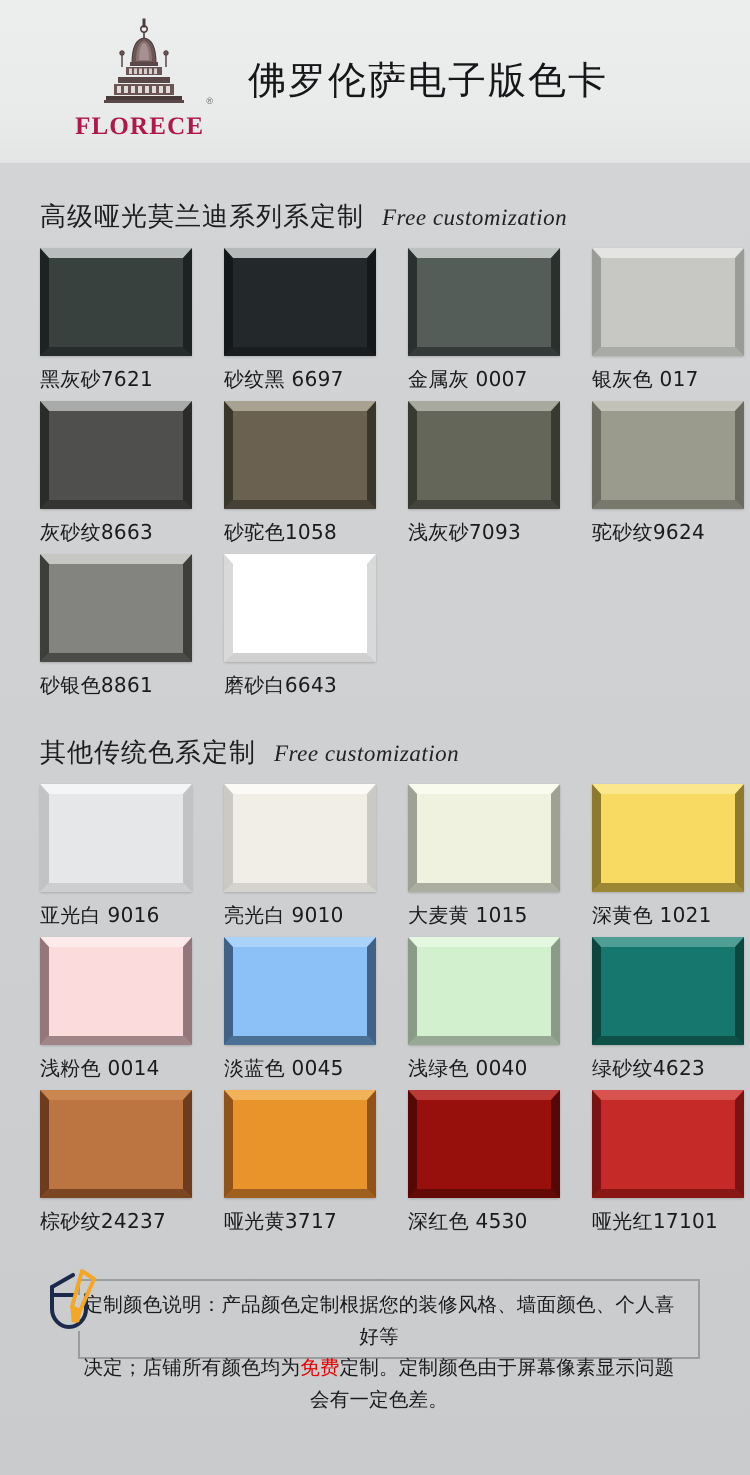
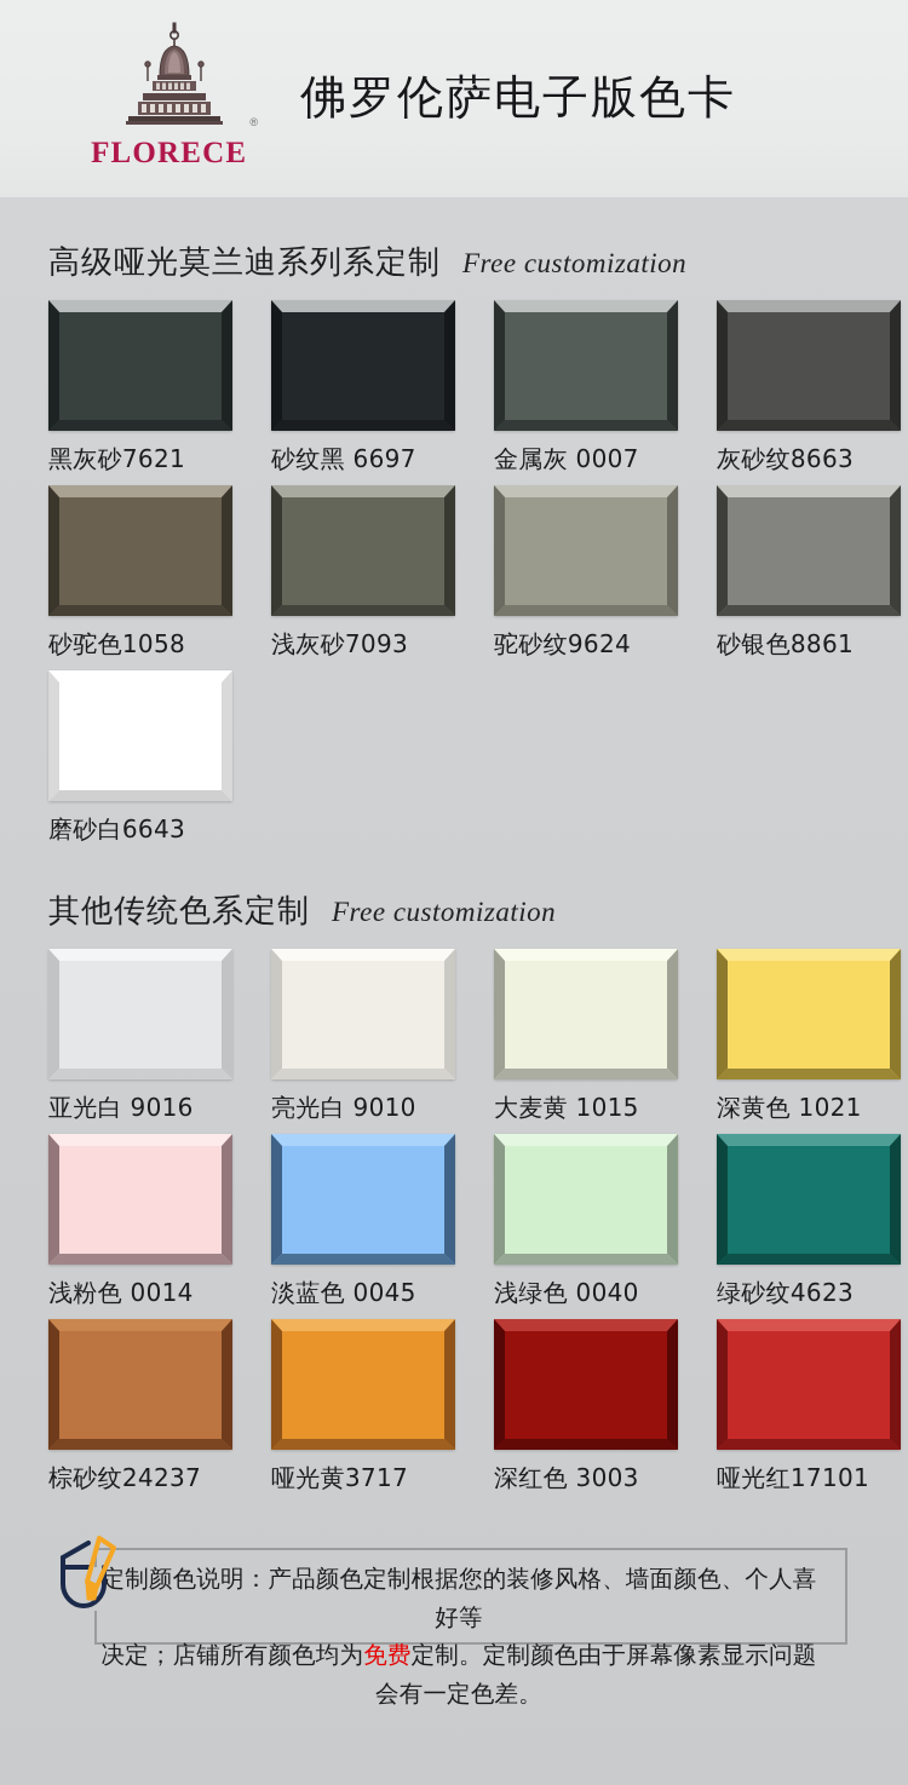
  FLORECE
  ®
  佛罗伦萨电子版色卡
  高级哑光莫兰迪系列系定制
  Free customization
  黑灰砂7621
  砂纹黑 6697
  金属灰 0007
- 银灰色 017
  灰砂纹8663
  砂驼色1058
  浅灰砂7093
  驼砂纹9624
  砂银色8861
  磨砂白6643
  其他传统色系定制
  Free customization
  亚光白 9016
  亮光白 9010
  大麦黄 1015
  深黄色 1021
  浅粉色 0014
  淡蓝色 0045
  浅绿色 0040
  绿砂纹4623
  棕砂纹24237
  哑光黄3717
- 深红色 4530
+ 深红色 3003
  哑光红17101
  定制颜色说明：产品颜色定制根据您的装修风格、墙面颜色、个人喜好等
  决定；店铺所有颜色均为免费定制。定制颜色由于屏幕像素显示问题会有一定色差。
